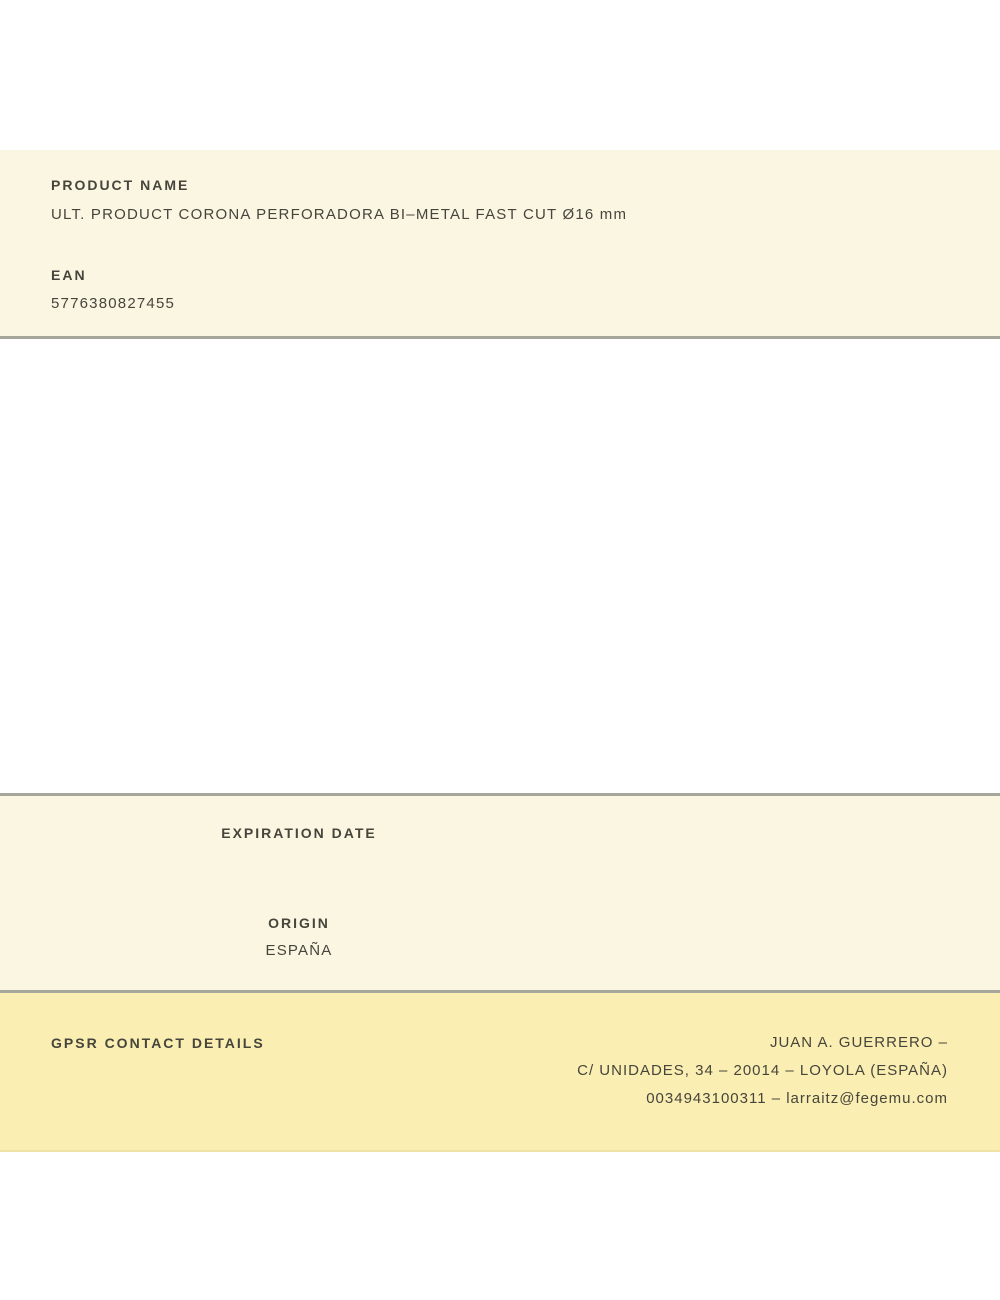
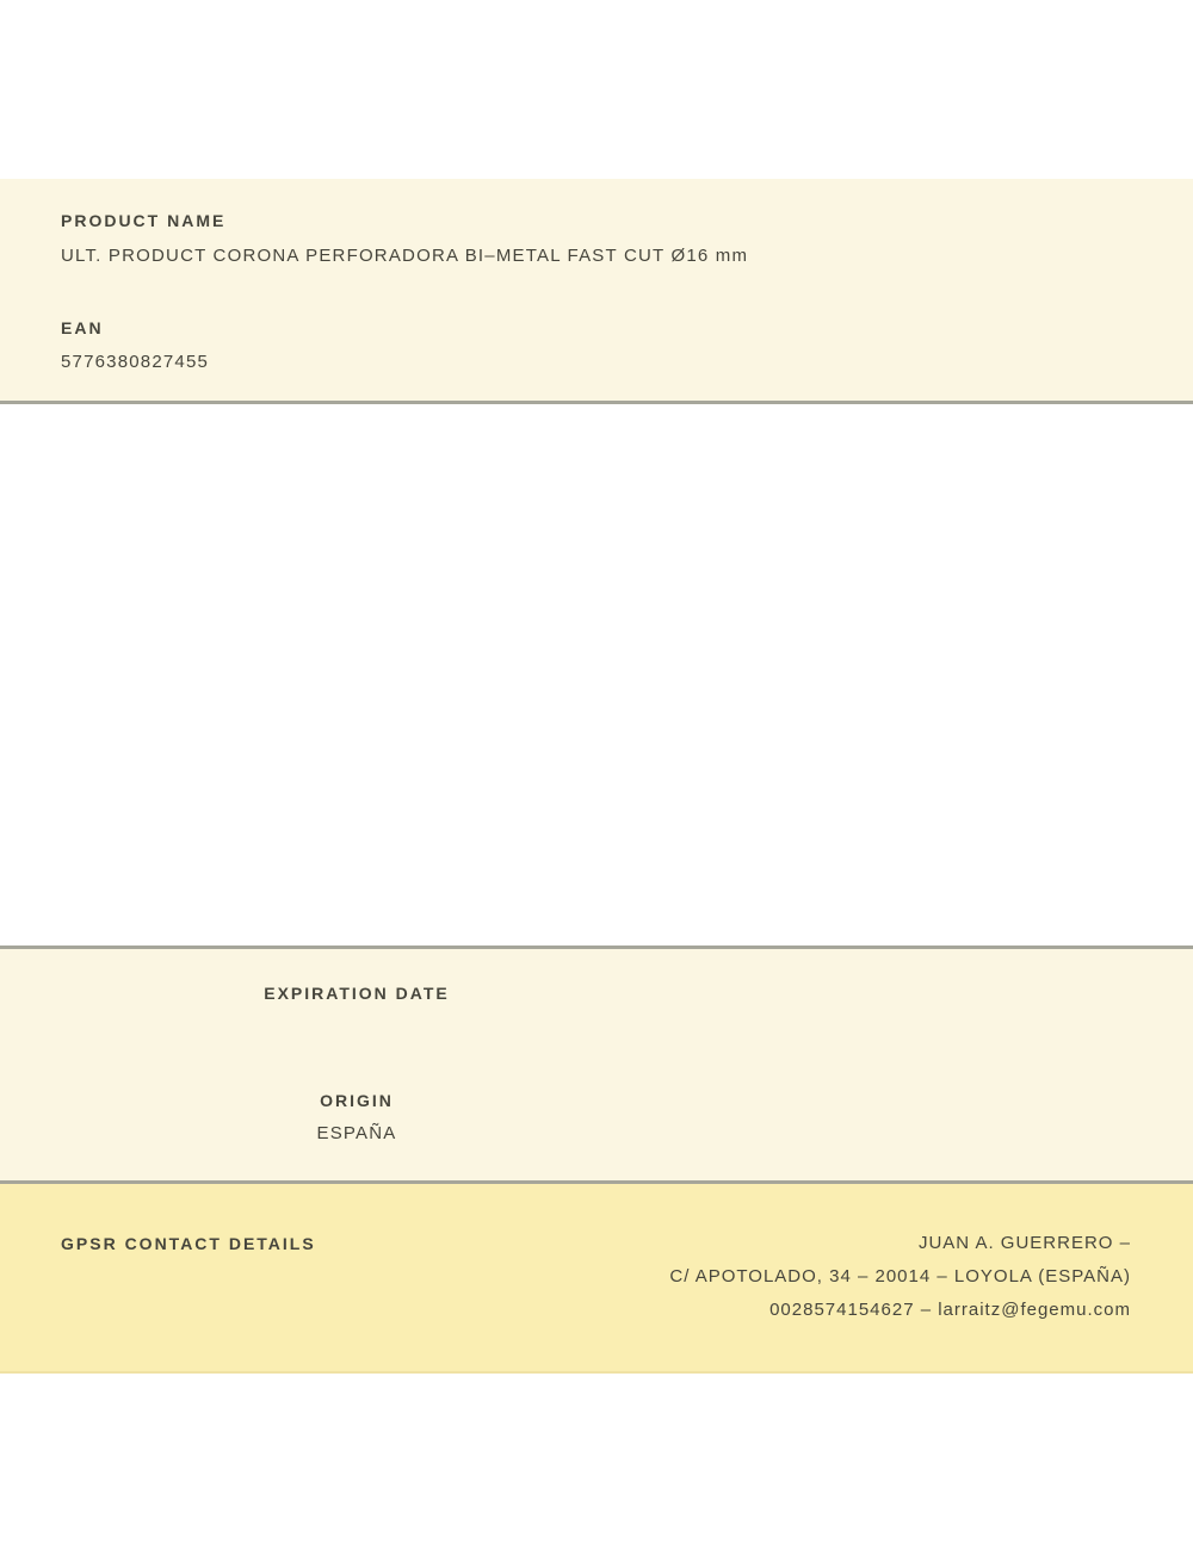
  PRODUCT NAME
  ULT. PRODUCT CORONA PERFORADORA BI–METAL FAST CUT Ø16 mm
  EAN
  5776380827455
  EXPIRATION DATE
  ORIGIN
  ESPAÑA
  GPSR CONTACT DETAILS
  JUAN A. GUERRERO –
- C/ UNIDADES, 34 – 20014 – LOYOLA (ESPAÑA)
+ C/ APOTOLADO, 34 – 20014 – LOYOLA (ESPAÑA)
- 0034943100311 – larraitz@fegemu.com
+ 0028574154627 – larraitz@fegemu.com
